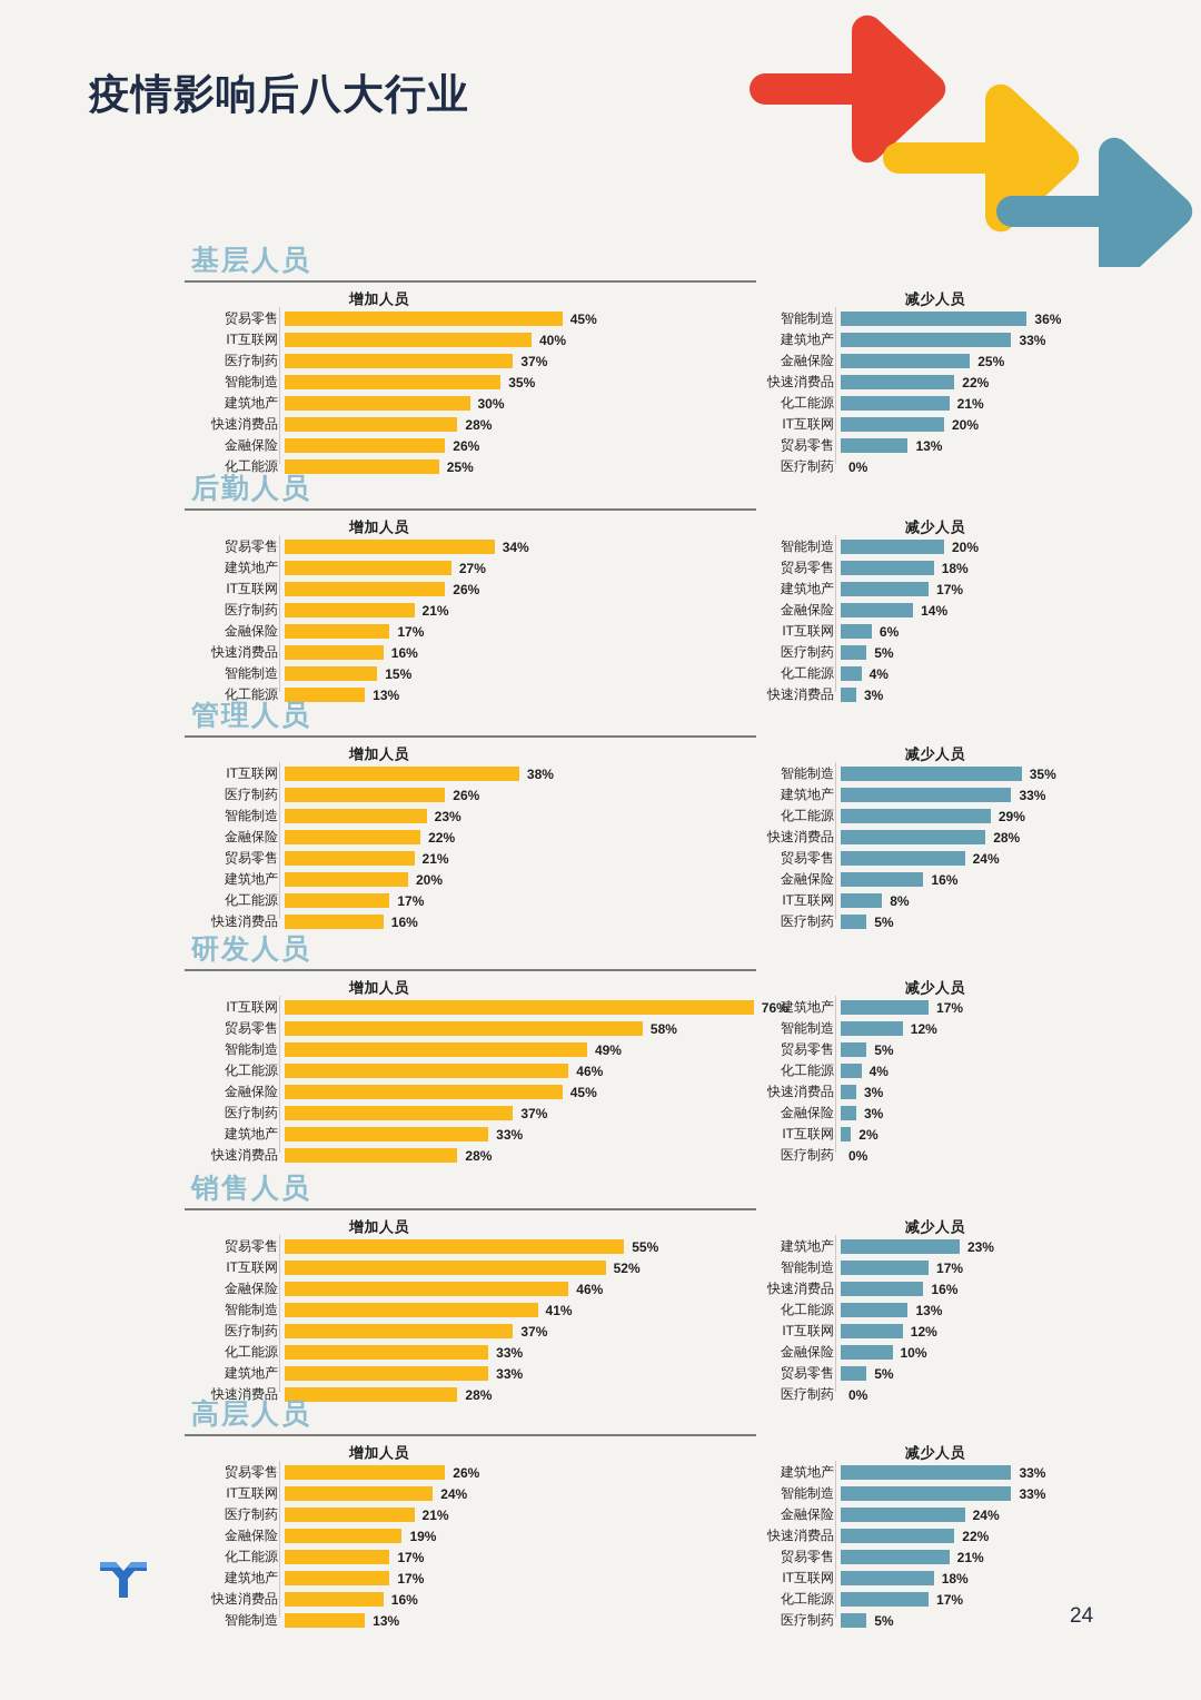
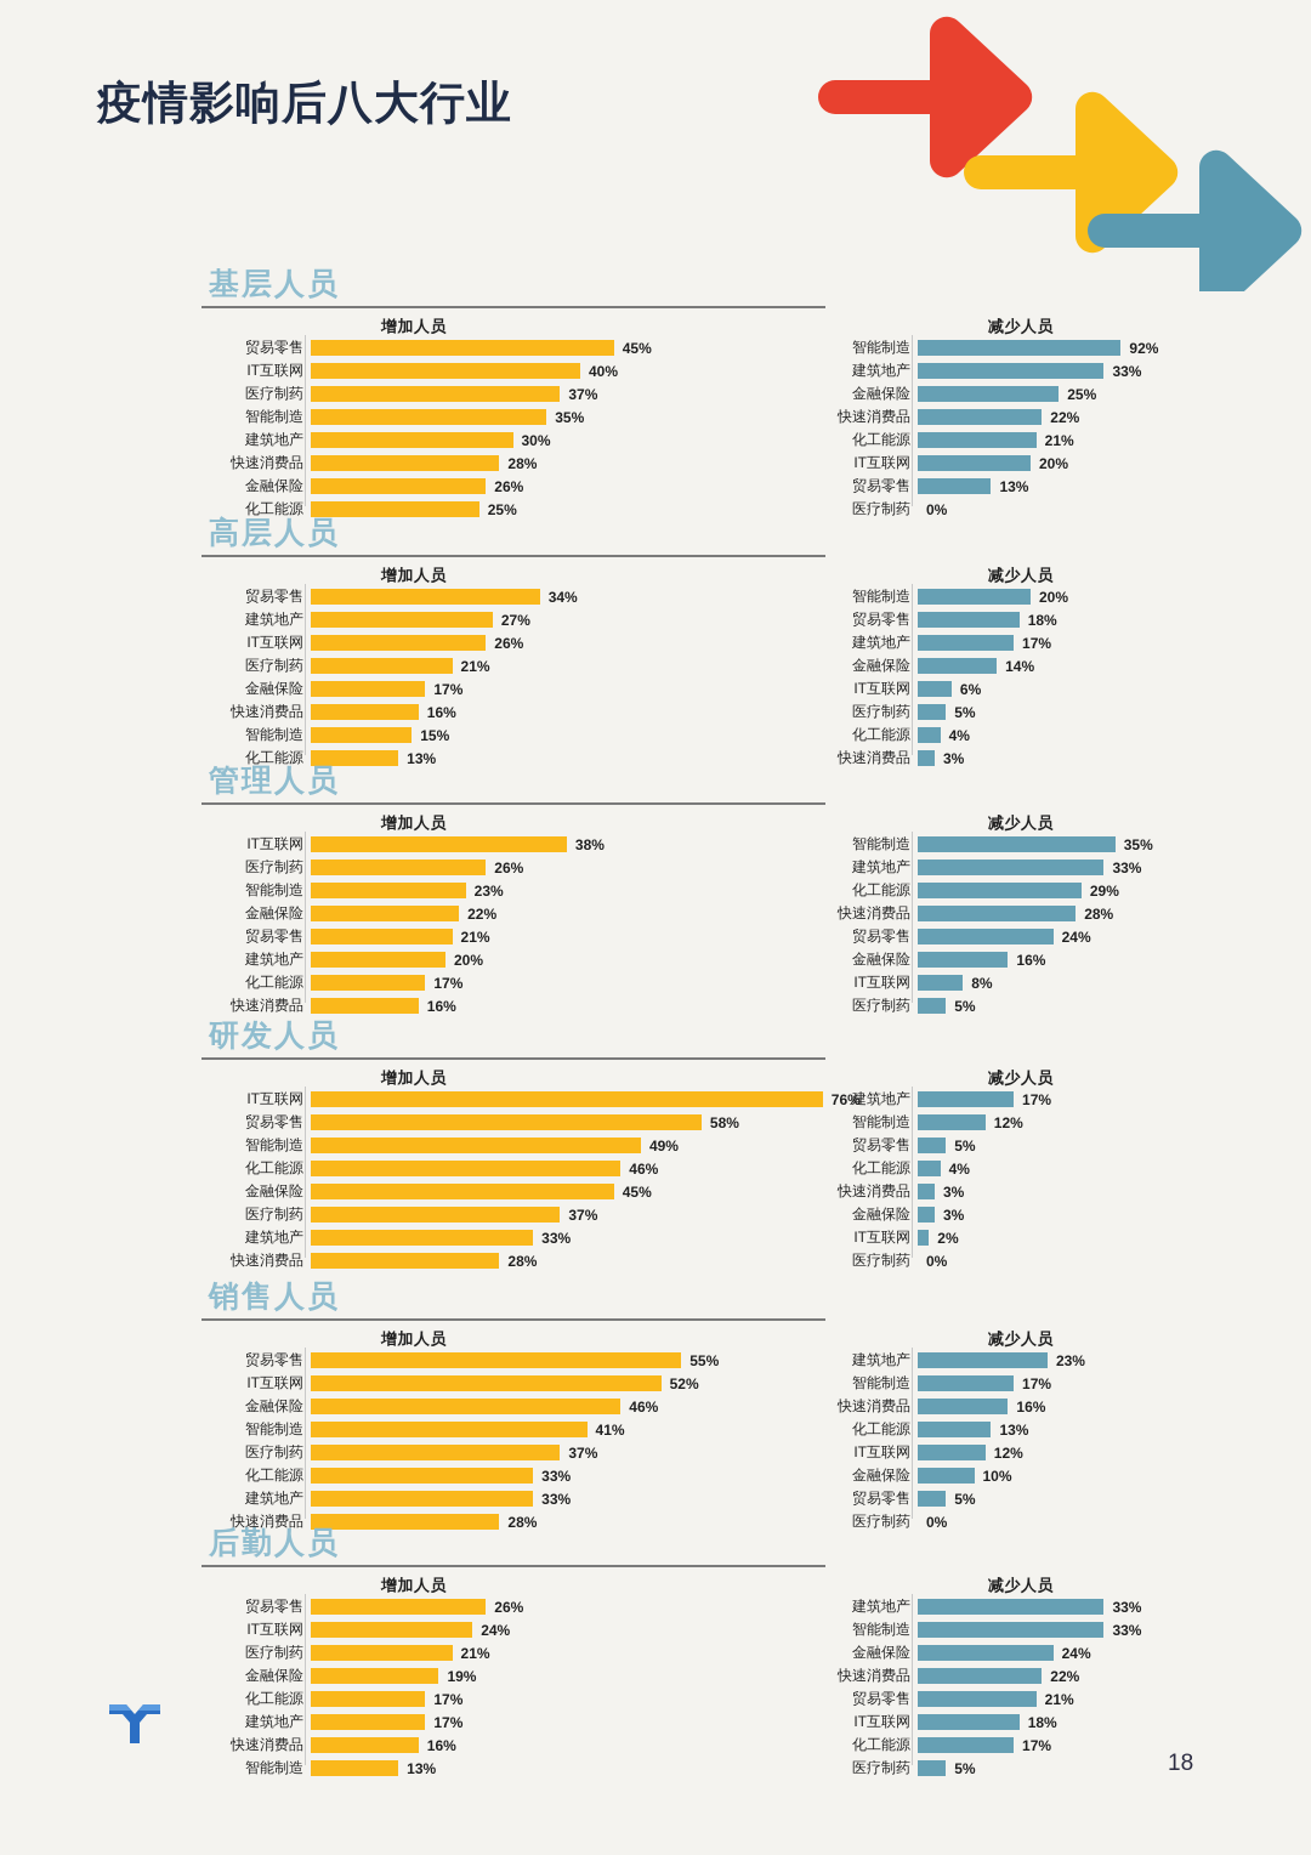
  疫情影响后八大行业
  基层人员
  增加人员
  贸易零售
  45%
  IT互联网
  40%
  医疗制药
  37%
  智能制造
  35%
  建筑地产
  30%
  快速消费品
  28%
  金融保险
  26%
  化工能源
  25%
  减少人员
  智能制造
- 36%
+ 92%
  建筑地产
  33%
  金融保险
  25%
  快速消费品
  22%
  化工能源
  21%
  IT互联网
  20%
  贸易零售
  13%
  医疗制药
  0%
- 后勤人员
+ 高层人员
  增加人员
  贸易零售
  34%
  建筑地产
  27%
  IT互联网
  26%
  医疗制药
  21%
  金融保险
  17%
  快速消费品
  16%
  智能制造
  15%
  化工能源
  13%
  减少人员
  智能制造
  20%
  贸易零售
  18%
  建筑地产
  17%
  金融保险
  14%
  IT互联网
  6%
  医疗制药
  5%
  化工能源
  4%
  快速消费品
  3%
  管理人员
  增加人员
  IT互联网
  38%
  医疗制药
  26%
  智能制造
  23%
  金融保险
  22%
  贸易零售
  21%
  建筑地产
  20%
  化工能源
  17%
  快速消费品
  16%
  减少人员
  智能制造
  35%
  建筑地产
  33%
  化工能源
  29%
  快速消费品
  28%
  贸易零售
  24%
  金融保险
  16%
  IT互联网
  8%
  医疗制药
  5%
  研发人员
  增加人员
  IT互联网
  76%
  贸易零售
  58%
  智能制造
  49%
  化工能源
  46%
  金融保险
  45%
  医疗制药
  37%
  建筑地产
  33%
  快速消费品
  28%
  减少人员
  建筑地产
  17%
  智能制造
  12%
  贸易零售
  5%
  化工能源
  4%
  快速消费品
  3%
  金融保险
  3%
  IT互联网
  2%
  医疗制药
  0%
  销售人员
  增加人员
  贸易零售
  55%
  IT互联网
  52%
  金融保险
  46%
  智能制造
  41%
  医疗制药
  37%
  化工能源
  33%
  建筑地产
  33%
  快速消费品
  28%
  减少人员
  建筑地产
  23%
  智能制造
  17%
  快速消费品
  16%
  化工能源
  13%
  IT互联网
  12%
  金融保险
  10%
  贸易零售
  5%
  医疗制药
  0%
- 高层人员
+ 后勤人员
  增加人员
  贸易零售
  26%
  IT互联网
  24%
  医疗制药
  21%
  金融保险
  19%
  化工能源
  17%
  建筑地产
  17%
  快速消费品
  16%
  智能制造
  13%
  减少人员
  建筑地产
  33%
  智能制造
  33%
  金融保险
  24%
  快速消费品
  22%
  贸易零售
  21%
  IT互联网
  18%
  化工能源
  17%
  医疗制药
  5%
- 24
+ 18
